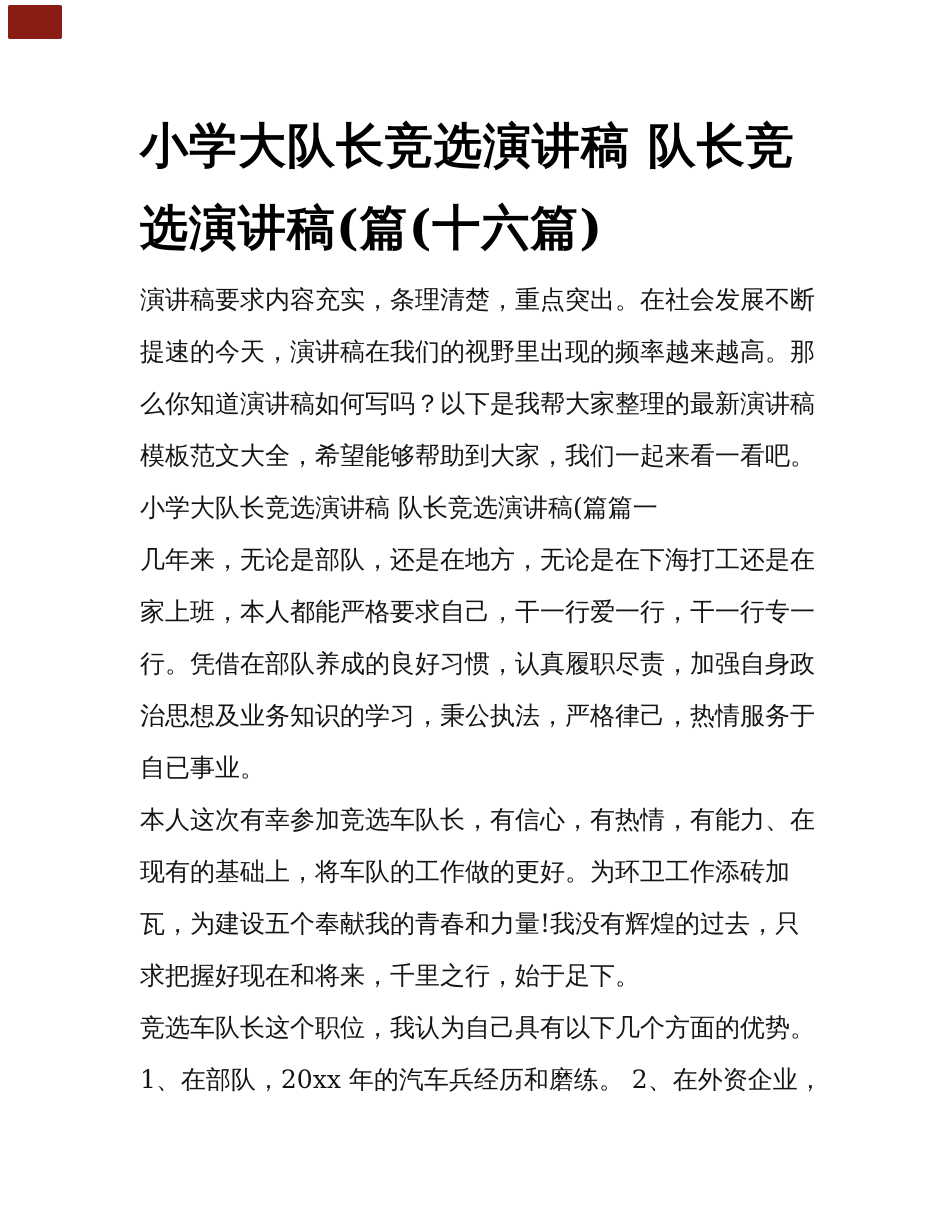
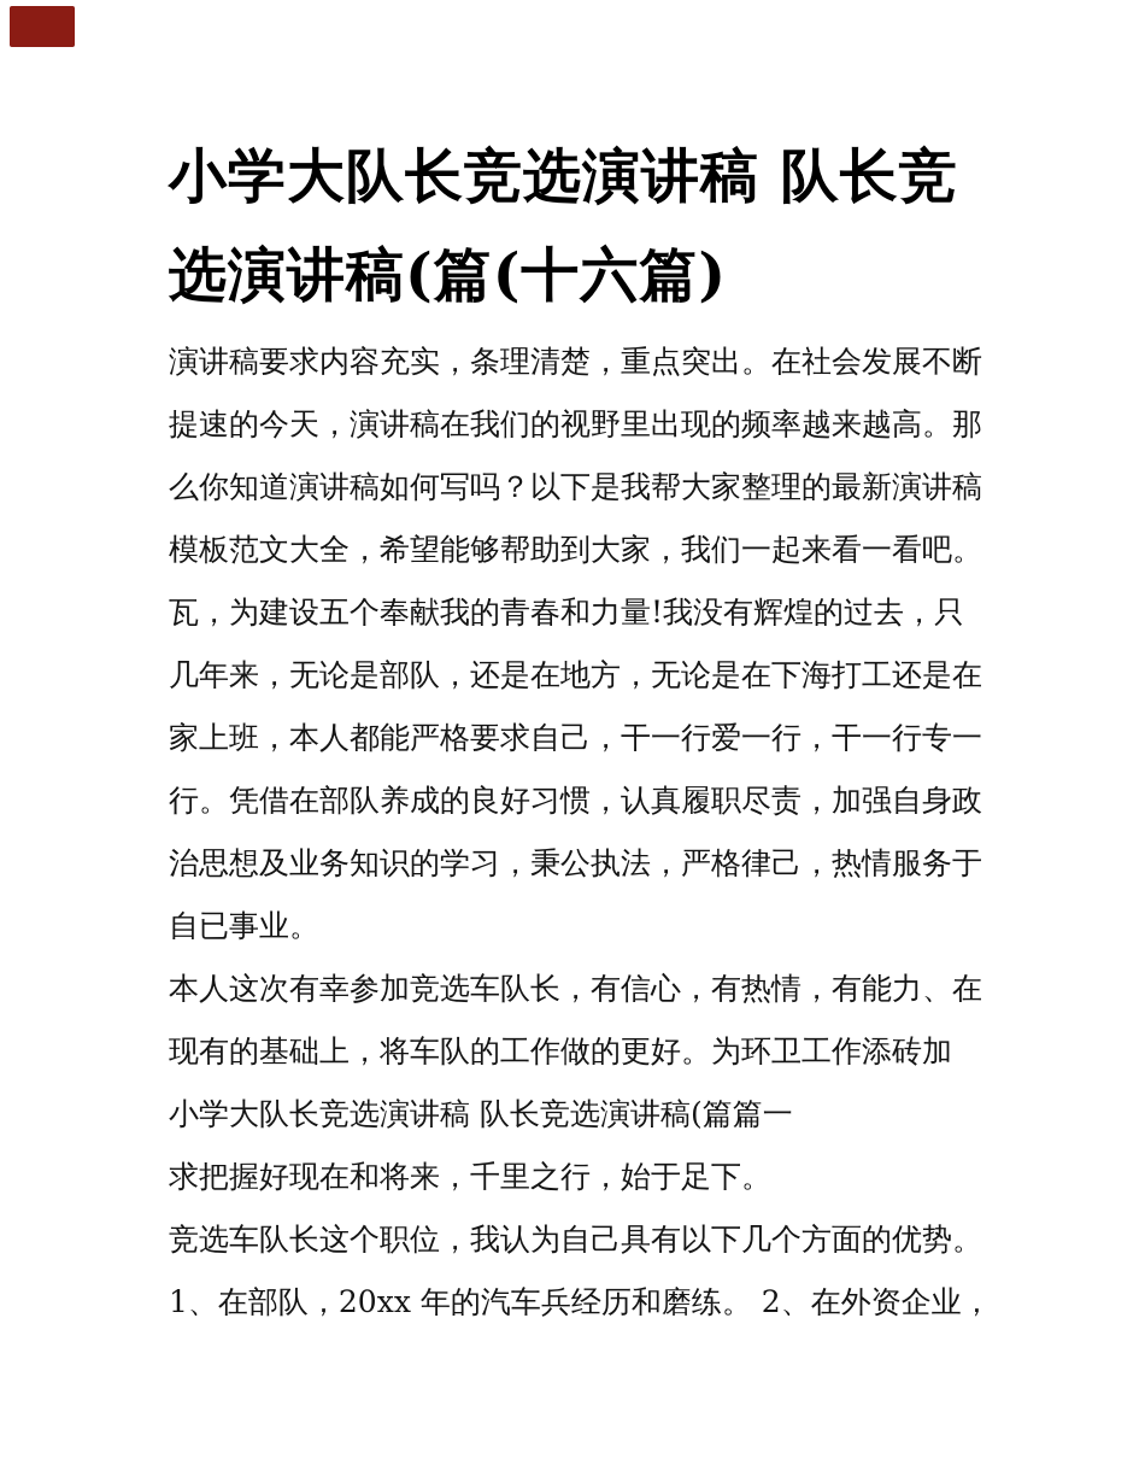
  小学大队长竞选演讲稿 队长竞
  选演讲稿(篇(十六篇)
  演讲稿要求内容充实，条理清楚，重点突出。在社会发展不断
  提速的今天，演讲稿在我们的视野里出现的频率越来越高。那
  么你知道演讲稿如何写吗？以下是我帮大家整理的最新演讲稿
  模板范文大全，希望能够帮助到大家，我们一起来看一看吧。
- 小学大队长竞选演讲稿 队长竞选演讲稿(篇篇一
+ 瓦，为建设五个奉献我的青春和力量!我没有辉煌的过去，只
  几年来，无论是部队，还是在地方，无论是在下海打工还是在
  家上班，本人都能严格要求自己，干一行爱一行，干一行专一
  行。凭借在部队养成的良好习惯，认真履职尽责，加强自身政
  治思想及业务知识的学习，秉公执法，严格律己，热情服务于
  自已事业。
  本人这次有幸参加竞选车队长，有信心，有热情，有能力、在
  现有的基础上，将车队的工作做的更好。为环卫工作添砖加
- 瓦，为建设五个奉献我的青春和力量!我没有辉煌的过去，只
+ 小学大队长竞选演讲稿 队长竞选演讲稿(篇篇一
  求把握好现在和将来，千里之行，始于足下。
  竞选车队长这个职位，我认为自己具有以下几个方面的优势。
  1、在部队，20xx 年的汽车兵经历和磨练。 2、在外资企业，
